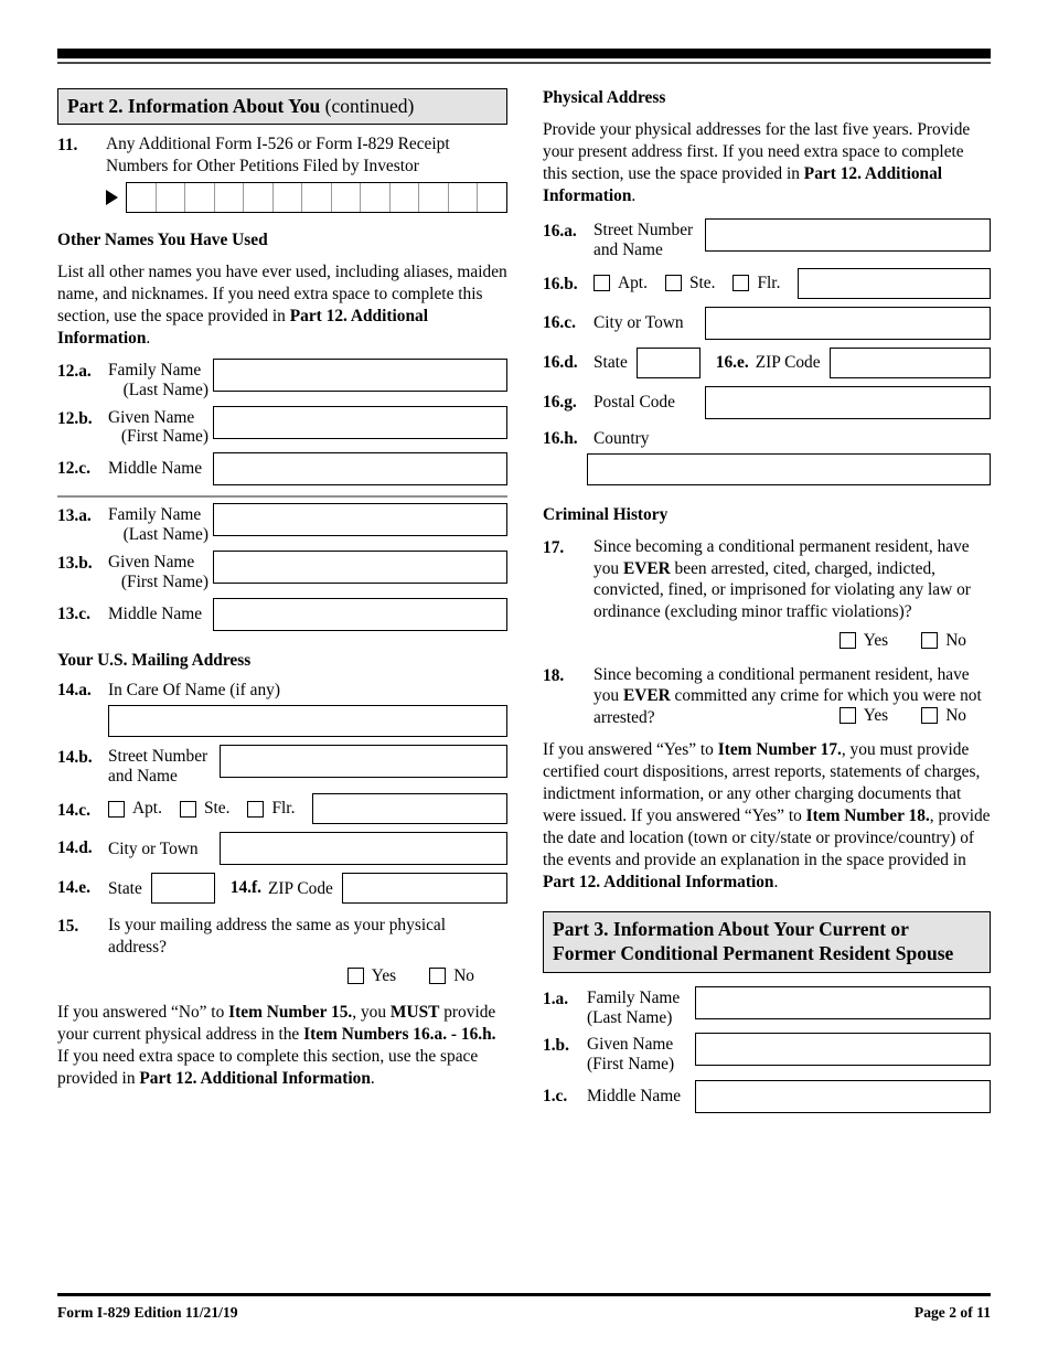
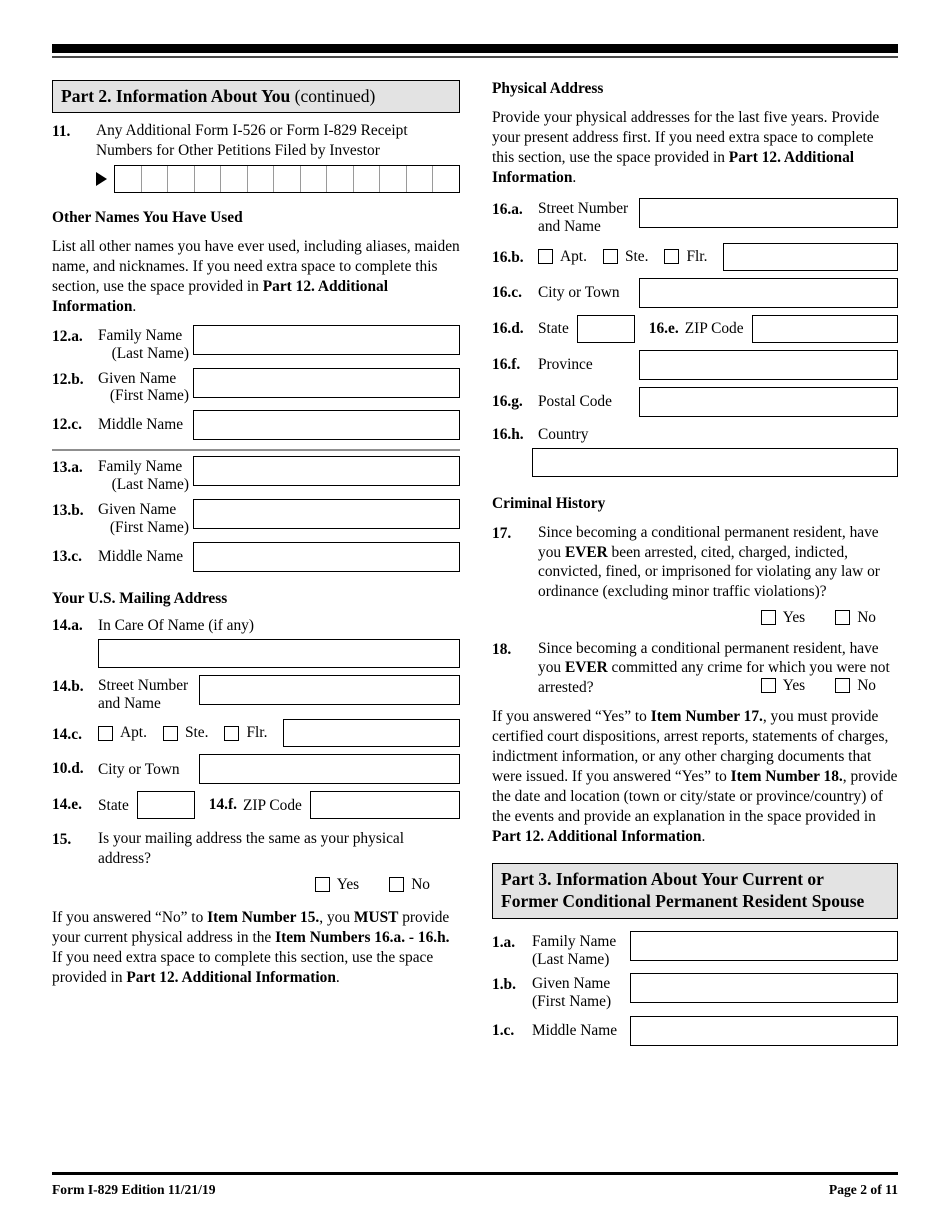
  Part 2. Information About You (continued)
  11.
  Any Additional Form I-526 or Form I-829 Receipt Numbers for Other Petitions Filed by Investor
  Other Names You Have Used
  List all other names you have ever used, including aliases, maiden name, and nicknames. If you need extra space to complete this section, use the space provided in Part 12. Additional Information.
  12.a.
  Family Name
  (Last Name)
  12.b.
  Given Name
  (First Name)
  12.c.
  Middle Name
  13.a.
  Family Name
  (Last Name)
  13.b.
  Given Name
  (First Name)
  13.c.
  Middle Name
  Your U.S. Mailing Address
  14.a.
  In Care Of Name (if any)
  14.b.
  Street Number
  and Name
  14.c.
  Apt.
  Ste.
  Flr.
- 14.d.
+ 10.d.
  City or Town
  14.e.
  State
  14.f.
  ZIP Code
  15.
  Is your mailing address the same as your physical address?
  Yes
  No
  If you answered “No” to Item Number 15., you MUST provide your current physical address in the Item Numbers 16.a. - 16.h. If you need extra space to complete this section, use the space provided in Part 12. Additional Information.
  Physical Address
  Provide your physical addresses for the last five years. Provide your present address first. If you need extra space to complete this section, use the space provided in Part 12. Additional Information.
  16.a.
  Street Number
  and Name
  16.b.
  Apt.
  Ste.
  Flr.
  16.c.
  City or Town
  16.d.
  State
  16.e.
  ZIP Code
+ 16.f.
+ Province
  16.g.
  Postal Code
  16.h.
  Country
  Criminal History
  17.
  Since becoming a conditional permanent resident, have you EVER been arrested, cited, charged, indicted, convicted, fined, or imprisoned for violating any law or ordinance (excluding minor traffic violations)?
  Yes
  No
  18.
  Since becoming a conditional permanent resident, have you EVER committed any crime for which you were not arrested?
  Yes
  No
  If you answered “Yes” to Item Number 17., you must provide certified court dispositions, arrest reports, statements of charges, indictment information, or any other charging documents that were issued. If you answered “Yes” to Item Number 18., provide the date and location (town or city/state or province/country) of the events and provide an explanation in the space provided in Part 12. Additional Information.
  Part 3. Information About Your Current or
  Former Conditional Permanent Resident Spouse
  1.a.
  Family Name
  (Last Name)
  1.b.
  Given Name
  (First Name)
  1.c.
  Middle Name
  Form I-829 Edition 11/21/19
  Page 2 of 11
